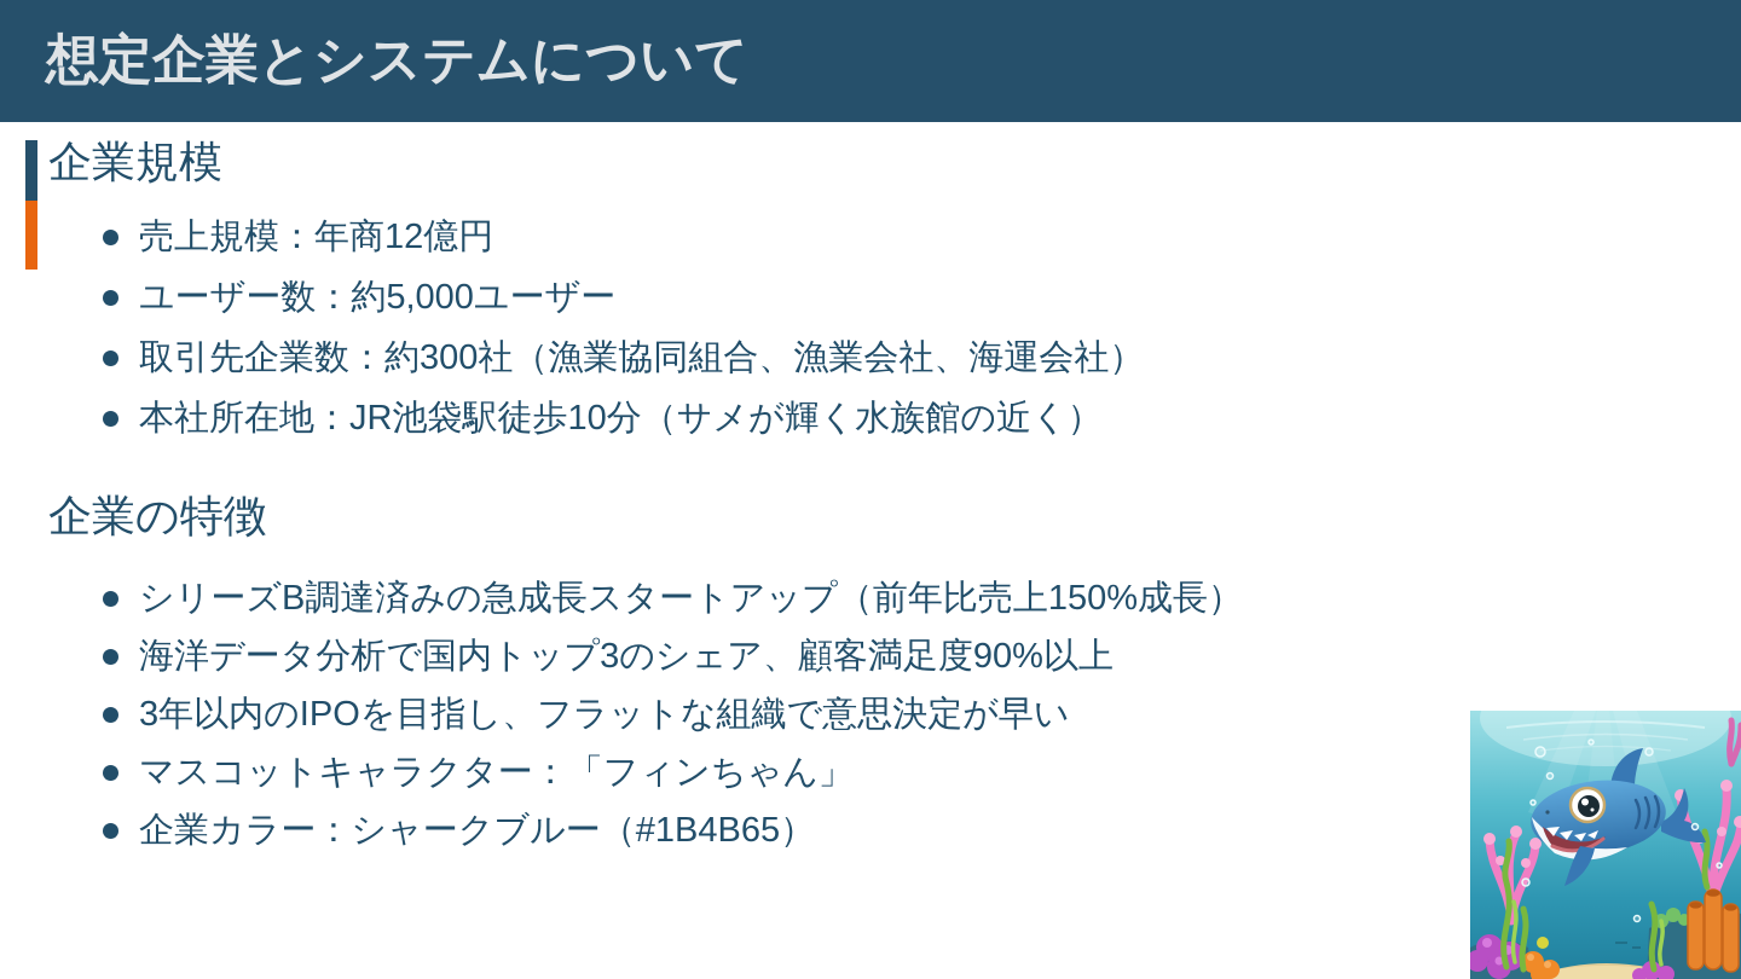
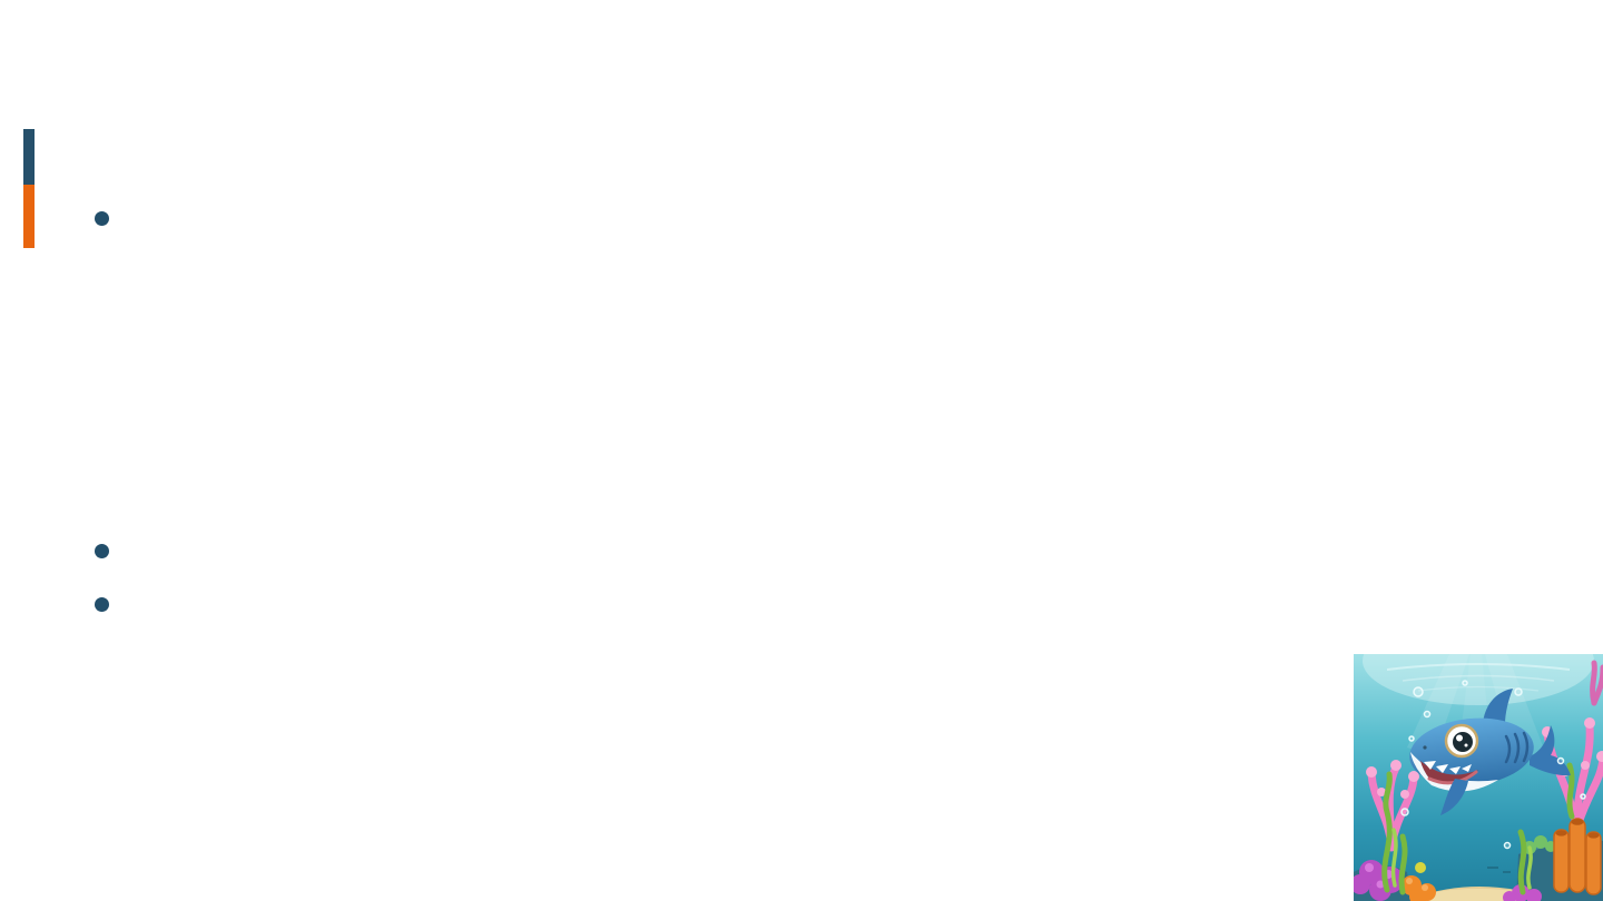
- 想定企業とシステムについて
- 企業規模
- 売上規模：年商12億円
- ユーザー数：約5,000ユーザー
- 取引先企業数：約300社（漁業協同組合、漁業会社、海運会社）
- 本社所在地：JR池袋駅徒歩10分（サメが輝く水族館の近く）
- 企業の特徴
- シリーズB調達済みの急成長スタートアップ（前年比売上150%成長）
- 海洋データ分析で国内トップ3のシェア、顧客満足度90%以上
- 3年以内のIPOを目指し、フラットな組織で意思決定が早い
- マスコットキャラクター：「フィンちゃん」
- 企業カラー：シャークブルー（#1B4B65）
